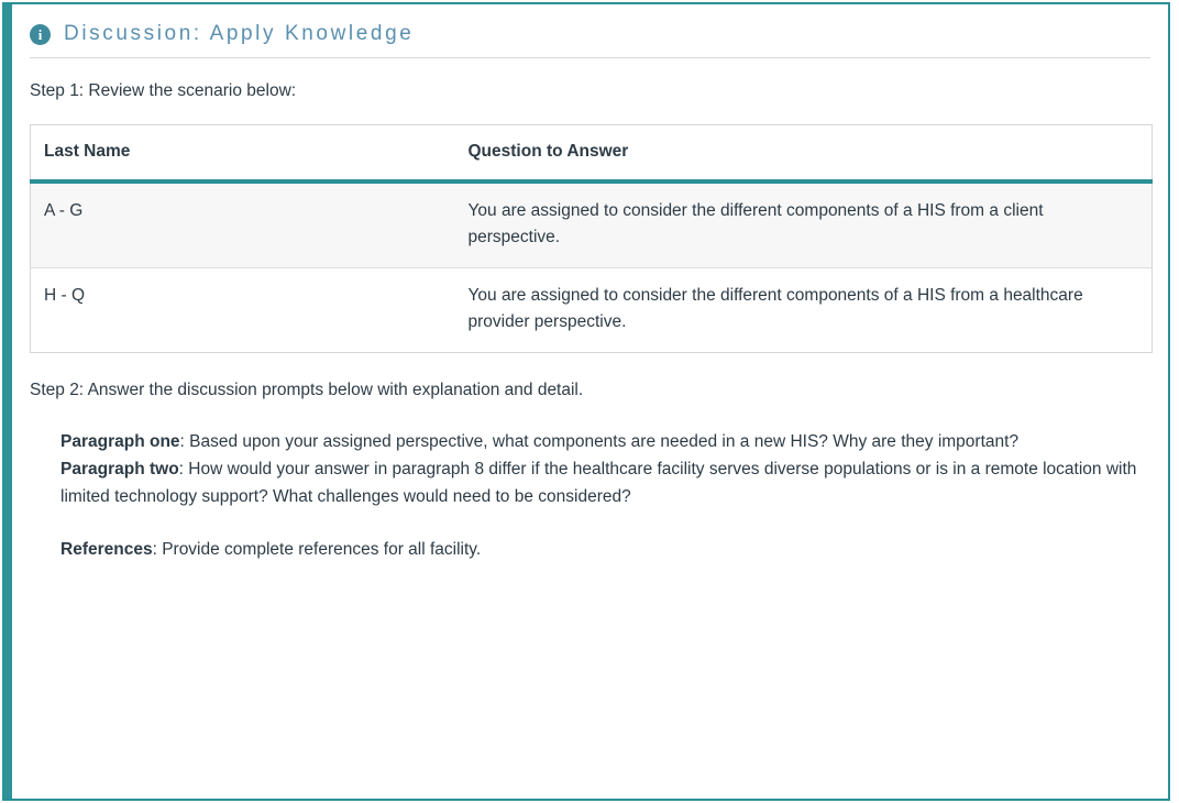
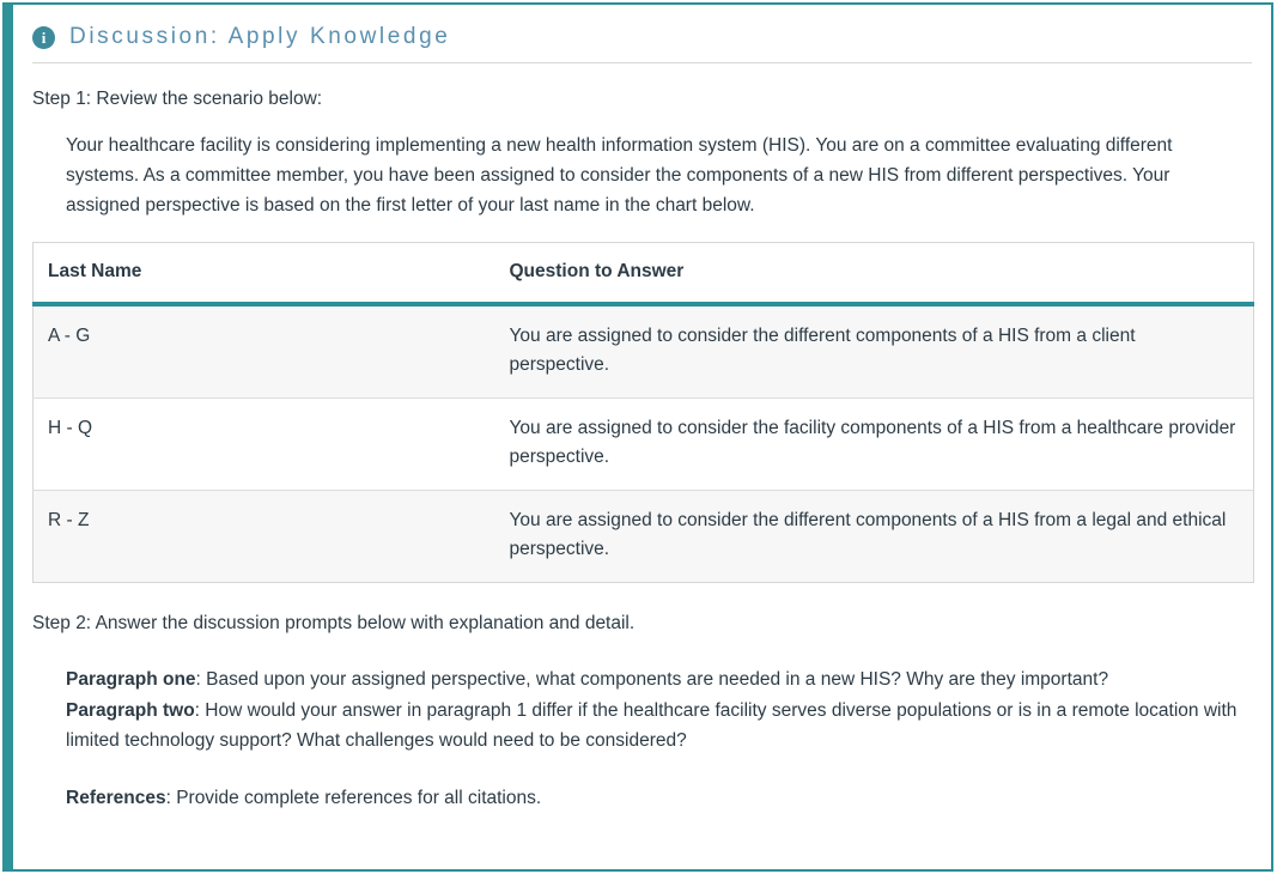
  i
  Discussion: Apply Knowledge
  Step 1: Review the scenario below:
+ Your healthcare facility is considering implementing a new health information system (HIS). You are on a committee evaluating different systems. As a committee member, you have been assigned to consider the components of a new HIS from different perspectives. Your assigned perspective is based on the first letter of your last name in the chart below.
  Last Name	Question to Answer
  A - G	You are assigned to consider the different components of a HIS from a client perspective.
- H - Q	You are assigned to consider the different components of a HIS from a healthcare provider perspective.
+ H - Q	You are assigned to consider the facility components of a HIS from a healthcare provider perspective.
+ R - Z	You are assigned to consider the different components of a HIS from a legal and ethical perspective.
  Step 2: Answer the discussion prompts below with explanation and detail.
  Paragraph one: Based upon your assigned perspective, what components are needed in a new HIS? Why are they important?
- Paragraph two: How would your answer in paragraph 8 differ if the healthcare facility serves diverse populations or is in a remote location with limited technology support? What challenges would need to be considered?
+ Paragraph two: How would your answer in paragraph 1 differ if the healthcare facility serves diverse populations or is in a remote location with limited technology support? What challenges would need to be considered?
- References: Provide complete references for all facility.
+ References: Provide complete references for all citations.
